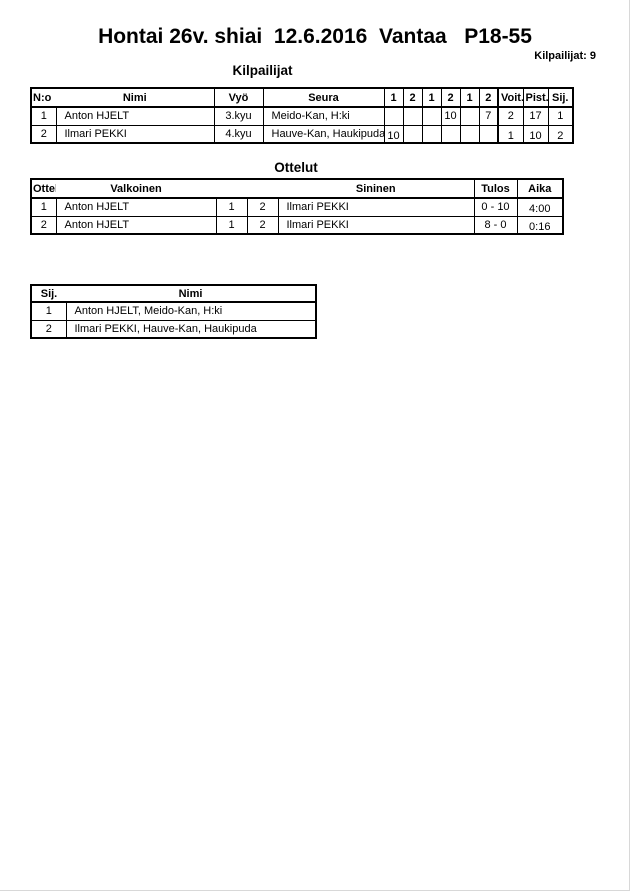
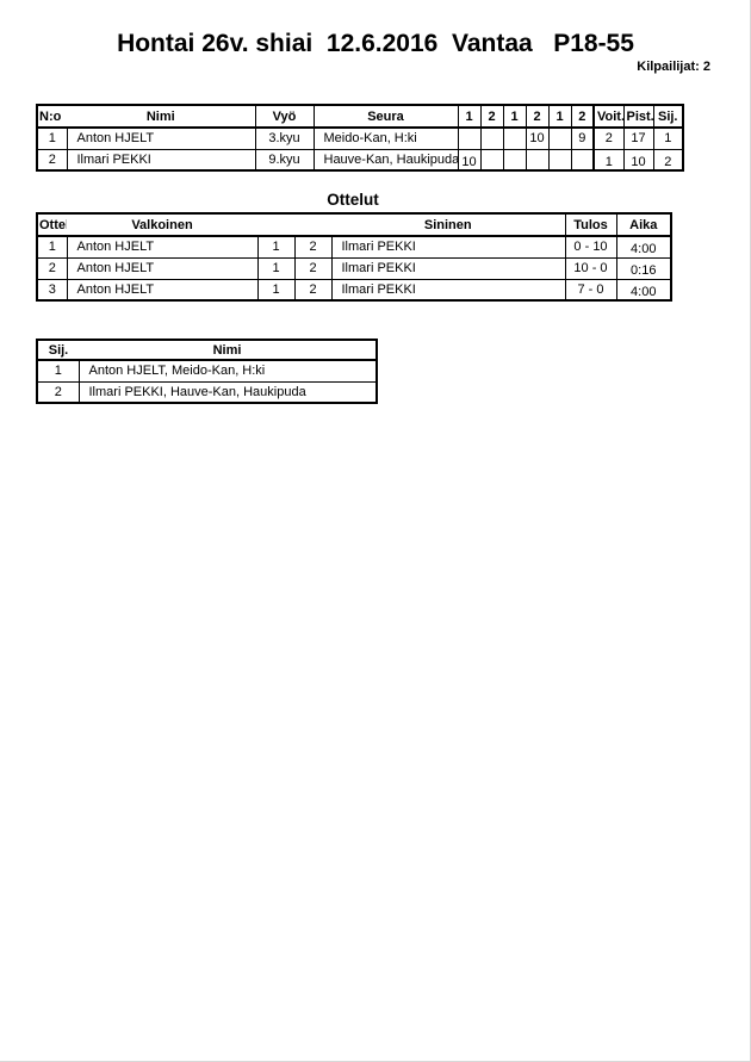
  Hontai 26v. shiai 12.6.2016 Vantaa P18-55
- Kilpailijat: 9
+ Kilpailijat: 2
- Kilpailijat
  N:o	Nimi	Vyö	Seura	1	2	1	2	1	2	Voit.	Pist.	Sij.
- 1	Anton HJELT	3.kyu	Meido-Kan, H:ki				10		7	2	17	1
+ 1	Anton HJELT	3.kyu	Meido-Kan, H:ki				10		9	2	17	1
- 2	Ilmari PEKKI	4.kyu	Hauve-Kan, Haukipuda	10						1	10	2
+ 2	Ilmari PEKKI	9.kyu	Hauve-Kan, Haukipuda	10						1	10	2
  Ottelut
  Otte	Valkoinen			Sininen	Tulos	Aika
  1	Anton HJELT	1	2	Ilmari PEKKI	0 - 10	4:00
- 2	Anton HJELT	1	2	Ilmari PEKKI	8 - 0	0:16
+ 2	Anton HJELT	1	2	Ilmari PEKKI	10 - 0	0:16
+ 3	Anton HJELT	1	2	Ilmari PEKKI	7 - 0	4:00
  Sij.	Nimi
  1	Anton HJELT, Meido-Kan, H:ki
  2	Ilmari PEKKI, Hauve-Kan, Haukipuda
